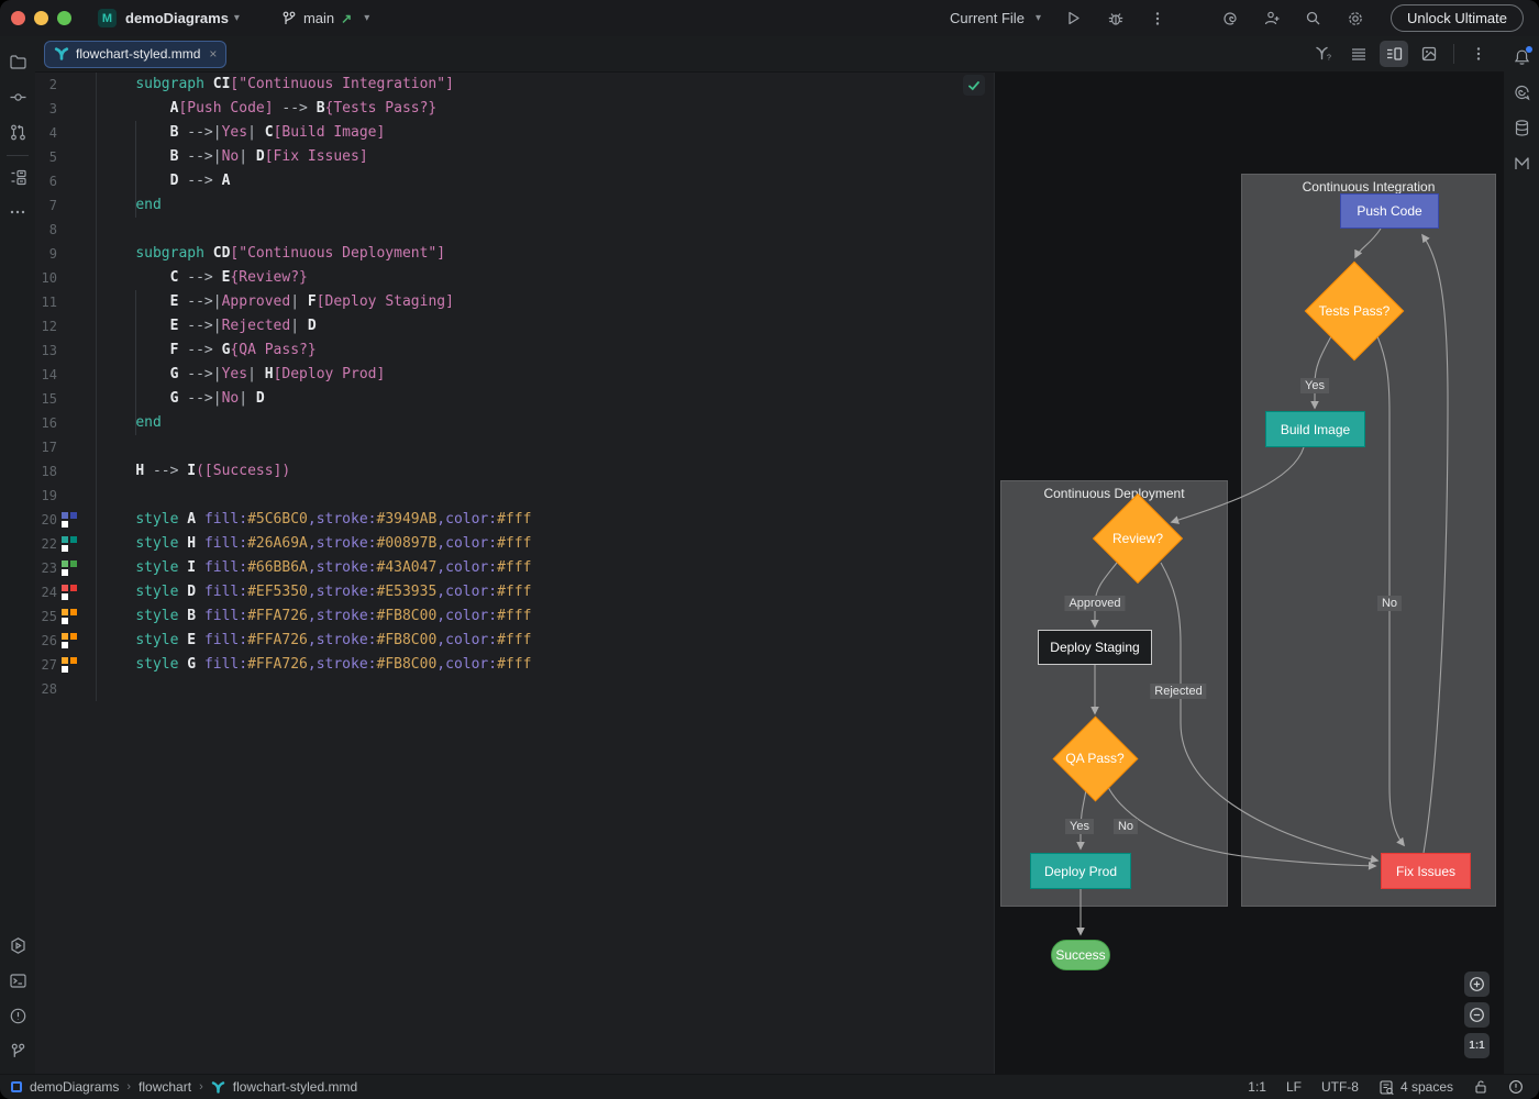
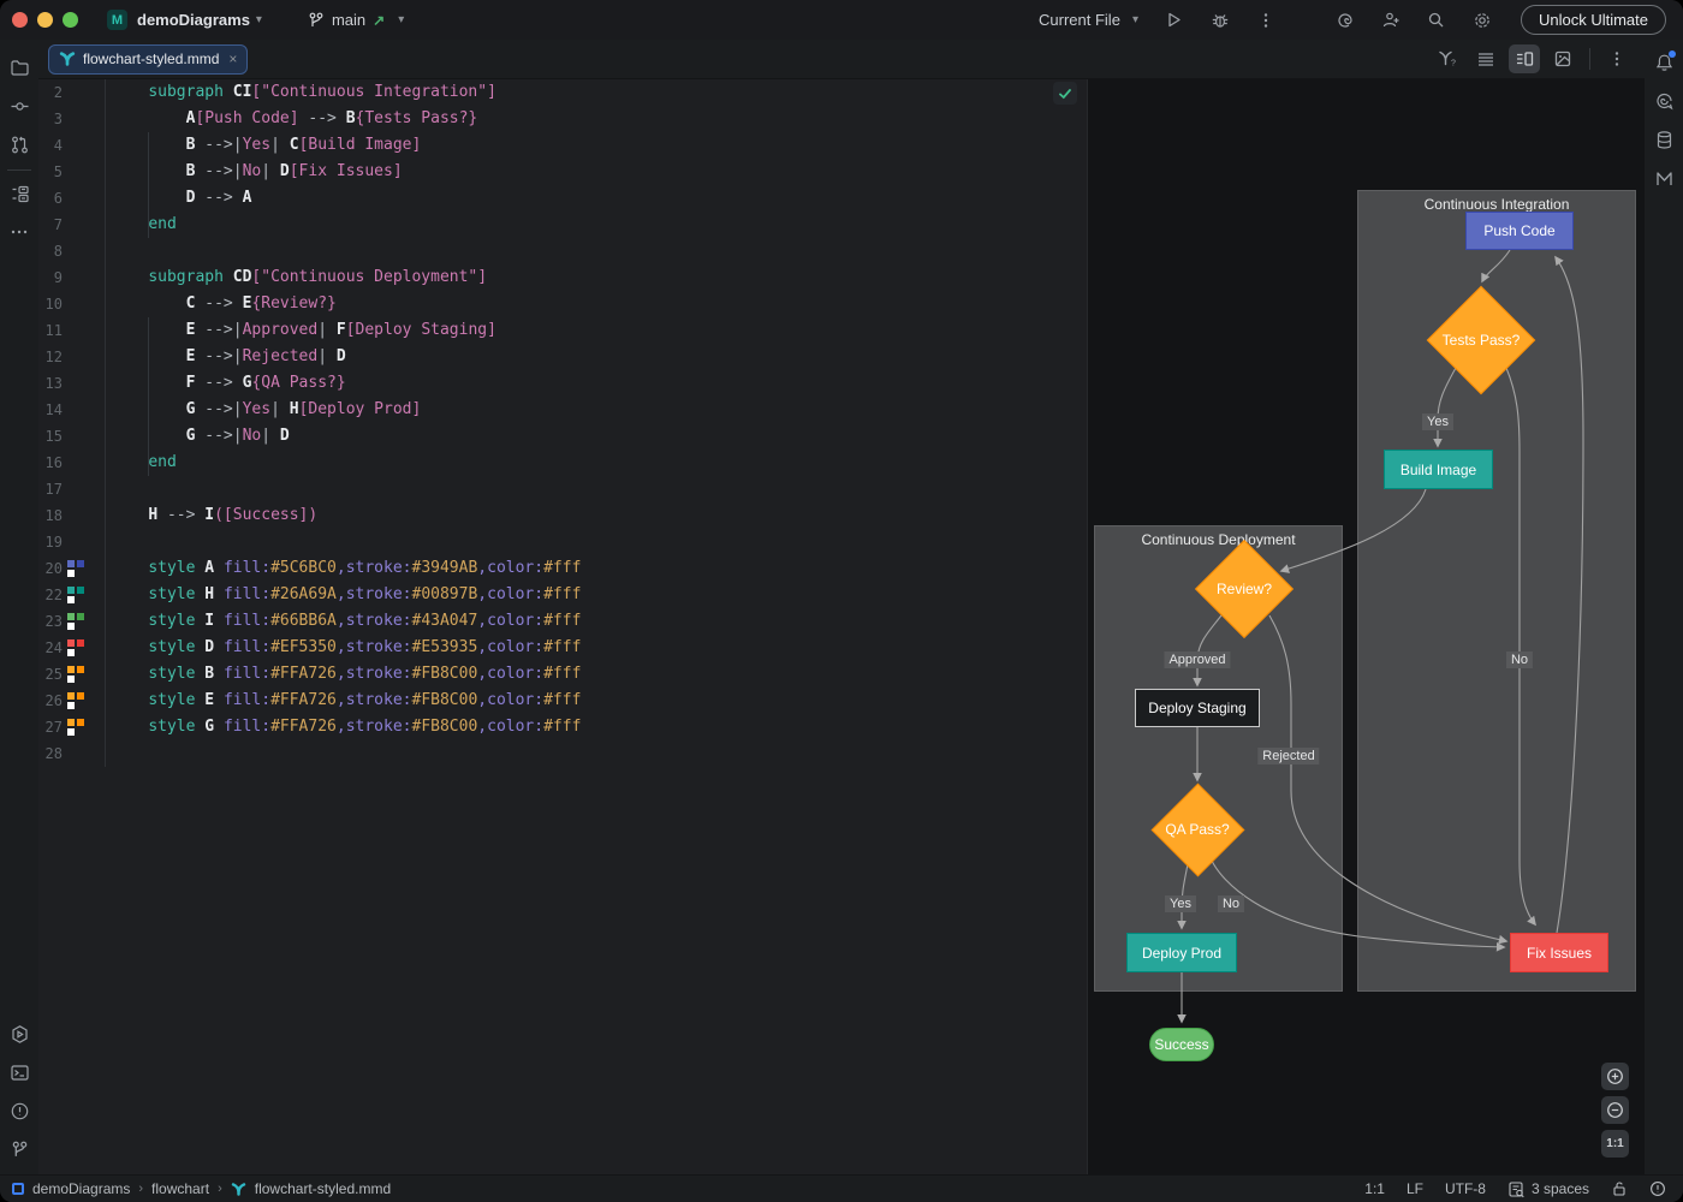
  M
  demoDiagrams
  ▾
  main
  ↗
  ▾
  Current File
  ▾
  Unlock Ultimate
  flowchart-styled.mmd
  ×
  2
  subgraph CI["Continuous Integration"]
  3
  A[Push Code] --> B{Tests Pass?}
  4
  B -->|Yes| C[Build Image]
  5
  B -->|No| D[Fix Issues]
  6
  D --> A
  7
  end
  8
  9
  subgraph CD["Continuous Deployment"]
  10
  C --> E{Review?}
  11
  E -->|Approved| F[Deploy Staging]
  12
  E -->|Rejected| D
  13
  F --> G{QA Pass?}
  14
  G -->|Yes| H[Deploy Prod]
  15
  G -->|No| D
  16
  end
  17
  18
  H --> I([Success])
  19
  20
  style A fill:#5C6BC0,stroke:#3949AB,color:#fff
  22
  style H fill:#26A69A,stroke:#00897B,color:#fff
  23
  style I fill:#66BB6A,stroke:#43A047,color:#fff
  24
  style D fill:#EF5350,stroke:#E53935,color:#fff
  25
  style B fill:#FFA726,stroke:#FB8C00,color:#fff
  26
  style E fill:#FFA726,stroke:#FB8C00,color:#fff
  27
  style G fill:#FFA726,stroke:#FB8C00,color:#fff
  28
  Continuous Integration
  Continuous Deployment
  Yes
  No
  Approved
  Rejected
  Yes
  No
  Push Code
  Tests Pass?
  Build Image
  Review?
  Deploy Staging
  QA Pass?
  Deploy Prod
  Fix Issues
  Success
  1:1
  demoDiagrams
  ›
  flowchart
  ›
  flowchart-styled.mmd
  1:1
  LF
  UTF-8
- 4 spaces
+ 3 spaces
